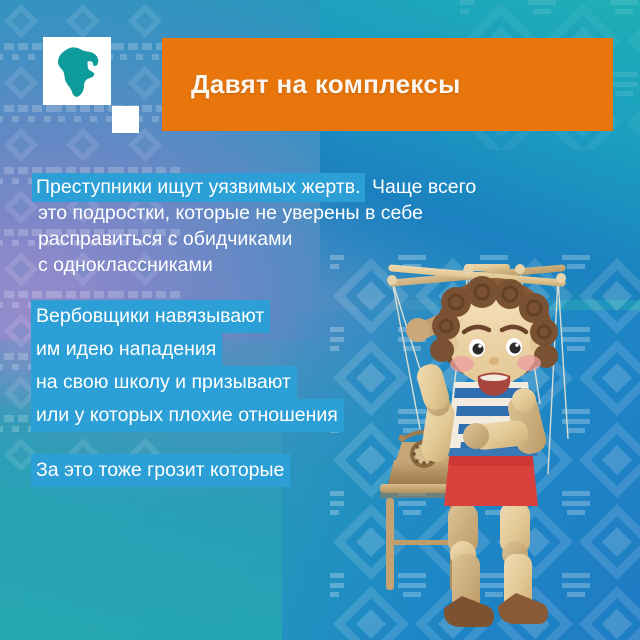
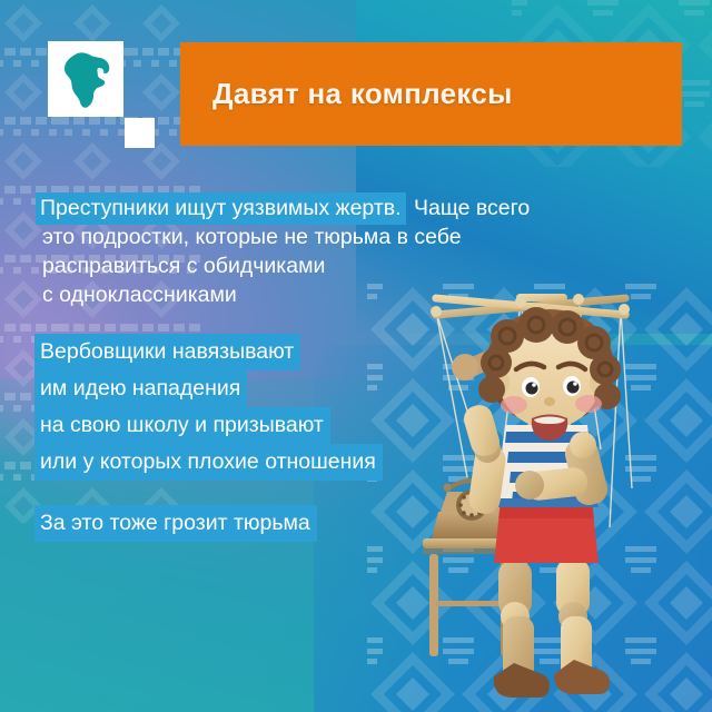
  Давят на комплексы
  Преступники ищут уязвимых жертв. Чаще всего
- это подростки, которые не уверены в себе
+ это подростки, которые не тюрьма в себе
  расправиться с обидчиками
  с одноклассниками
  Вербовщики навязывают
  им идею нападения
  на свою школу и призывают
  или у которых плохие отношения
- За это тоже грозит которые
+ За это тоже грозит тюрьма
